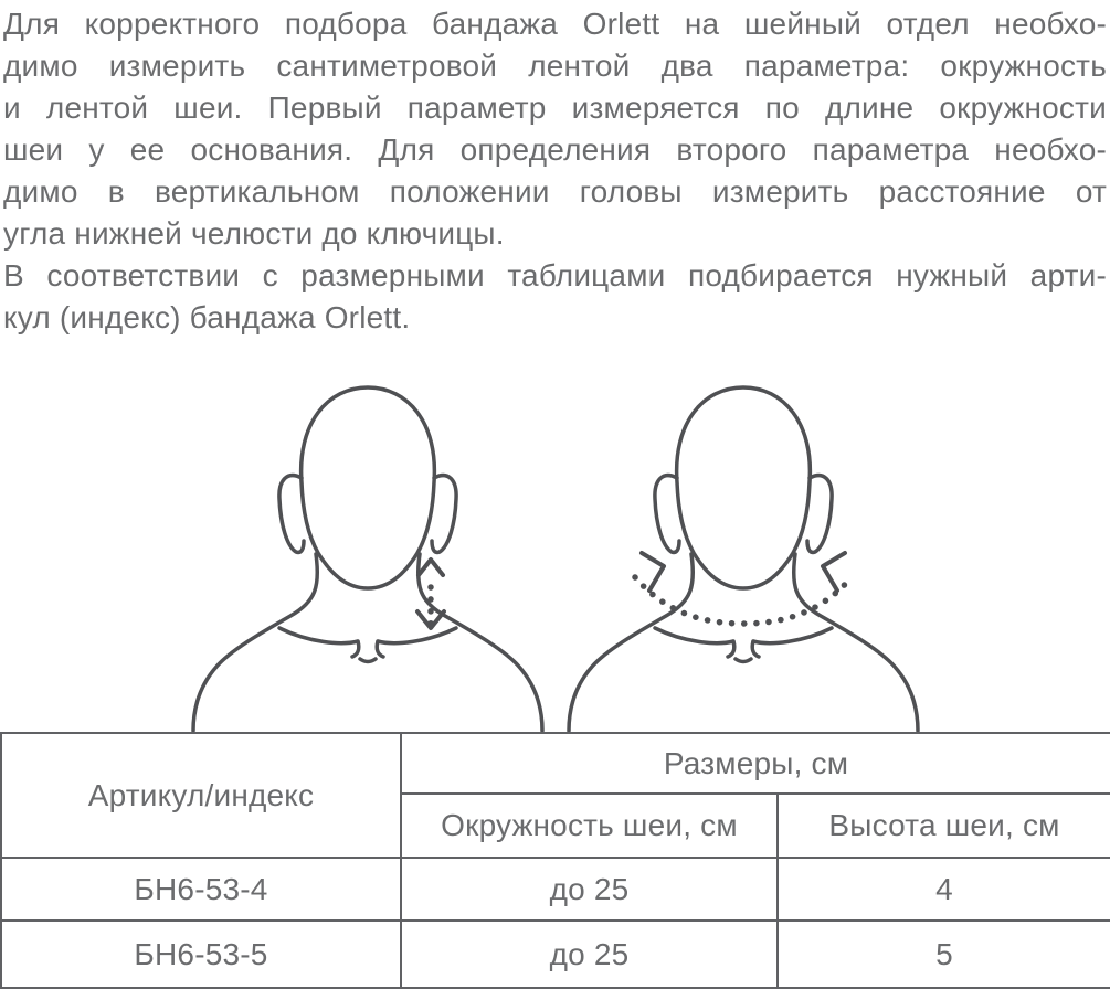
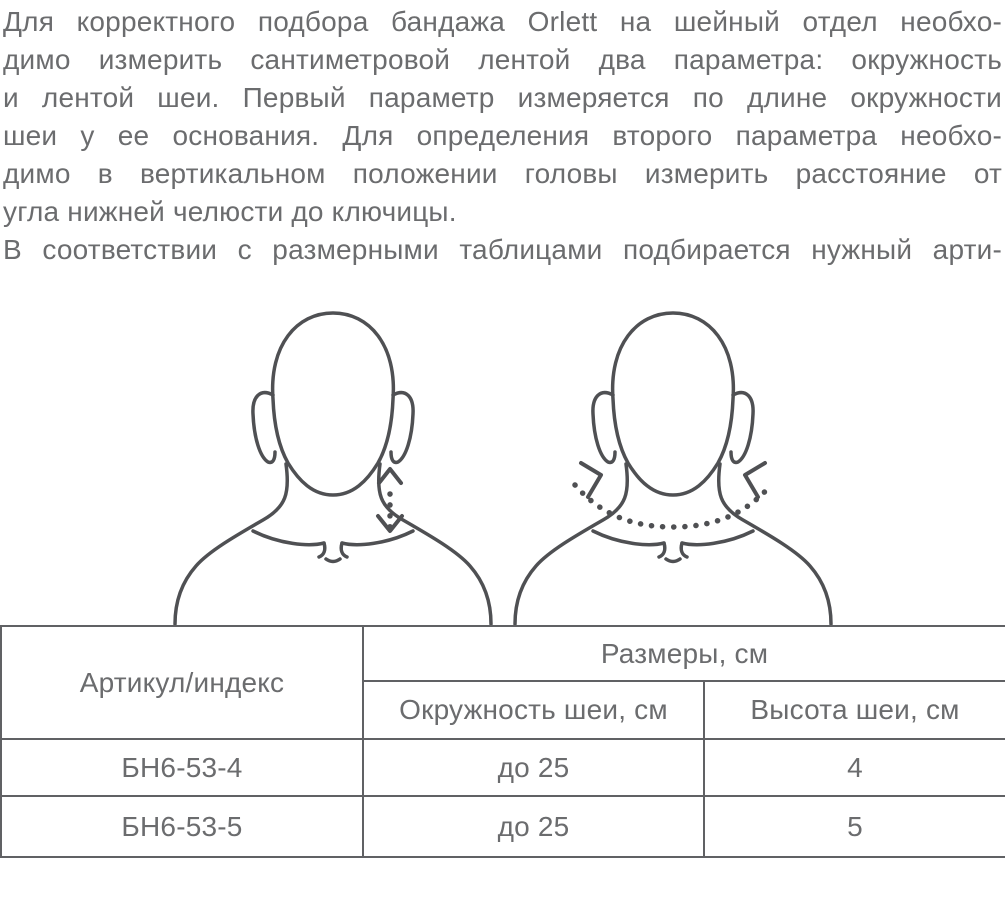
  Для корректного подбора бандажа Orlett на шейный отдел необхо-
  димо измерить сантиметровой лентой два параметра: окружность
  и лентой шеи. Первый параметр измеряется по длине окружности
  шеи у ее основания. Для определения второго параметра необхо-
  димо в вертикальном положении головы измерить расстояние от
  угла нижней челюсти до ключицы.
  В соответствии с размерными таблицами подбирается нужный арти-
- кул (индекс) бандажа Orlett.
  Артикул/индекс	Размеры, см
  Окружность шеи, см	Высота шеи, см
  БН6-53-4	до 25	4
  БН6-53-5	до 25	5
